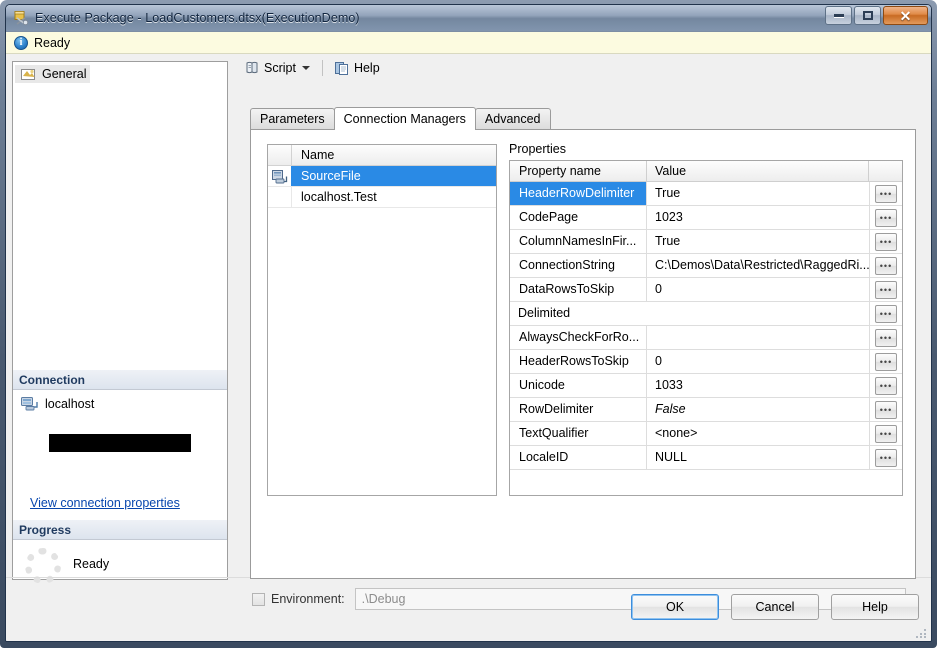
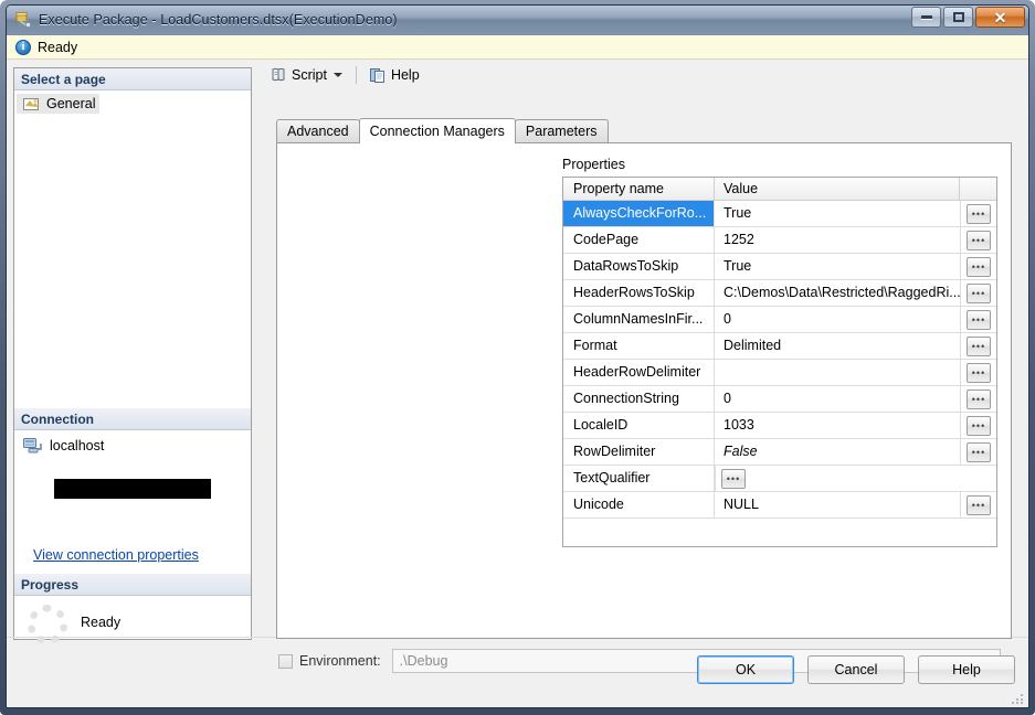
  Execute Package - LoadCustomers.dtsx(ExecutionDemo)
  ✕
  i
  Ready
+ Select a page
  General
  Connection
  localhost
  View connection properties
  Progress
  Ready
  Script
  Help
- Parameters
+ Advanced
  Connection Managers
- Advanced
+ Parameters
- Name
- SourceFile
- localhost.Test
  Properties
  Property name
  Value
- HeaderRowDelimiter
+ AlwaysCheckForRo...
  True
  •••
  CodePage
- 1023
+ 1252
  •••
- ColumnNamesInFir...
+ DataRowsToSkip
  True
  •••
- ConnectionString
+ HeaderRowsToSkip
  C:\Demos\Data\Restricted\RaggedRi...
  •••
- DataRowsToSkip
+ ColumnNamesInFir...
  0
  •••
+ Format
  Delimited
  •••
- AlwaysCheckForRo...
+ HeaderRowDelimiter
  •••
- HeaderRowsToSkip
+ ConnectionString
  0
  •••
- Unicode
+ LocaleID
  1033
  •••
  RowDelimiter
  False
  •••
  TextQualifier
- <none>
  •••
- LocaleID
+ Unicode
  NULL
  •••
  Environment:
  .\Debug
  OK
  Cancel
  Help
